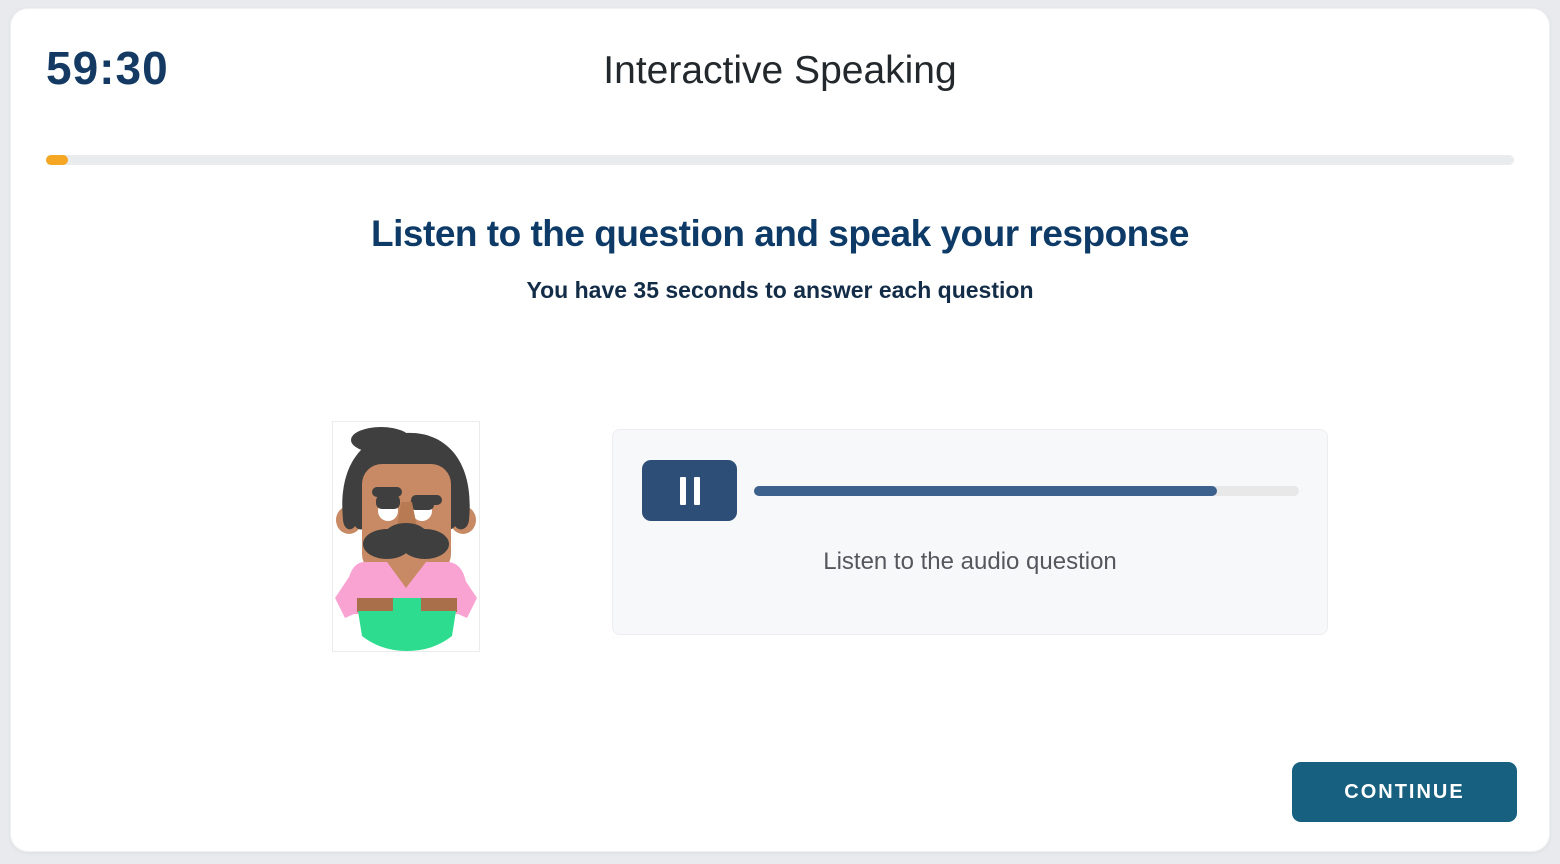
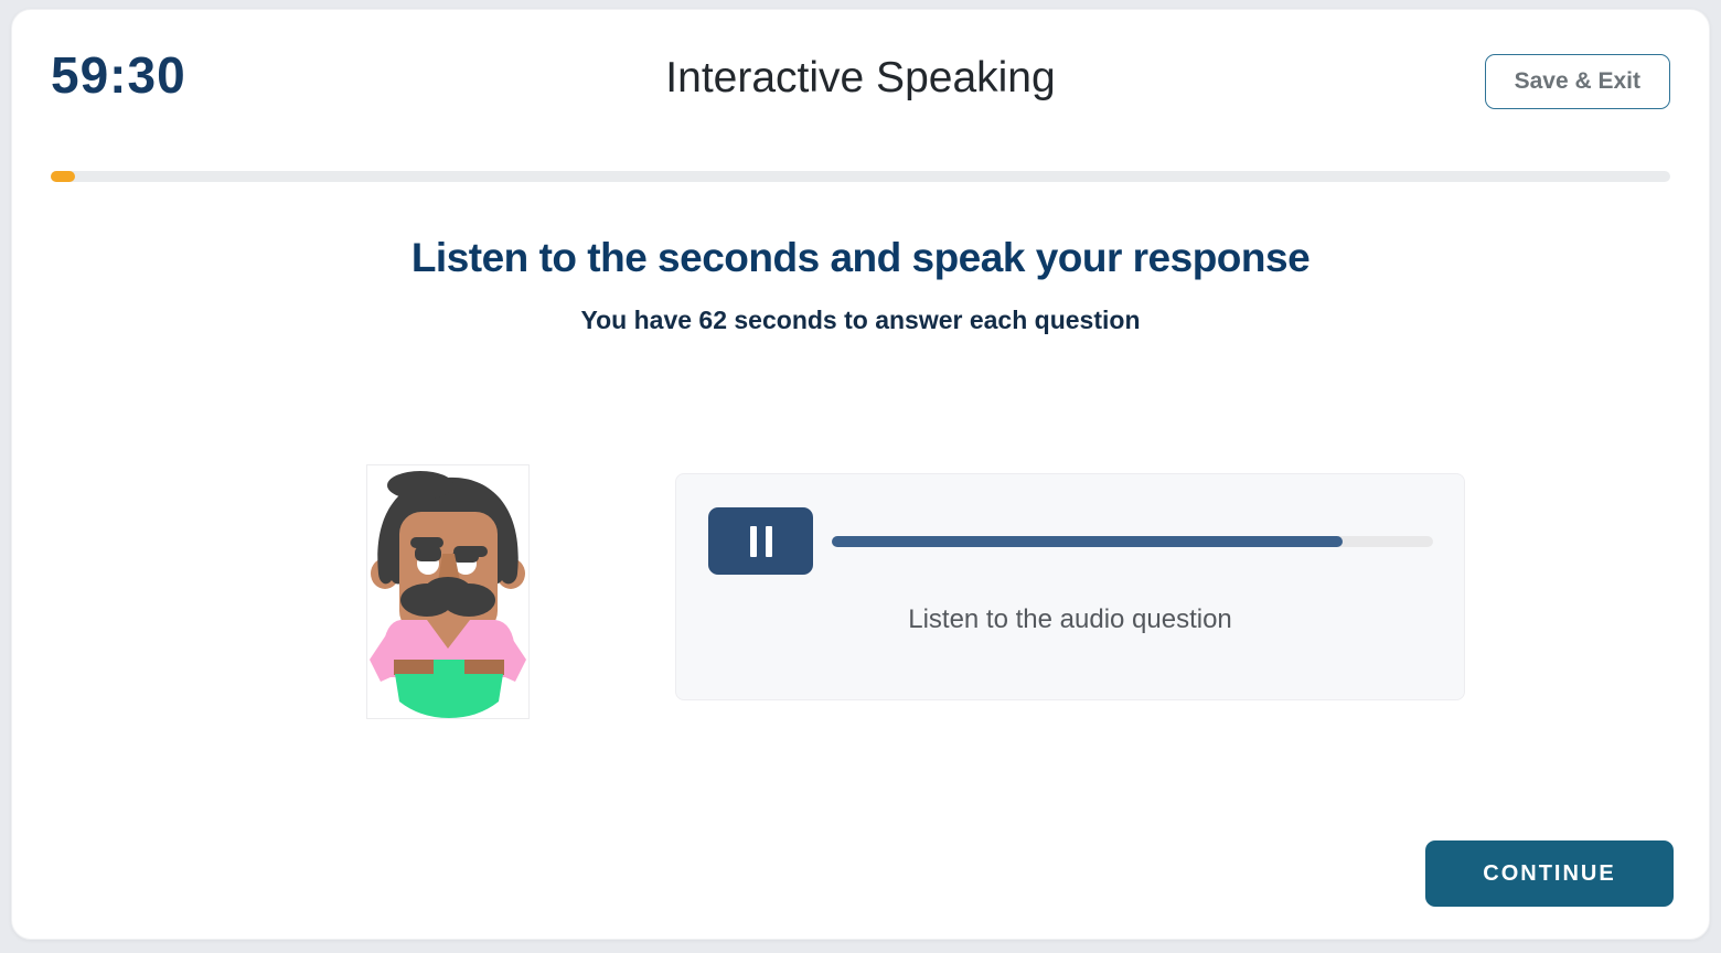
  59:30
  Interactive Speaking
+ Save & Exit
- Listen to the question and speak your response
+ Listen to the seconds and speak your response
- You have 35 seconds to answer each question
+ You have 62 seconds to answer each question
  Listen to the audio question
  CONTINUE
